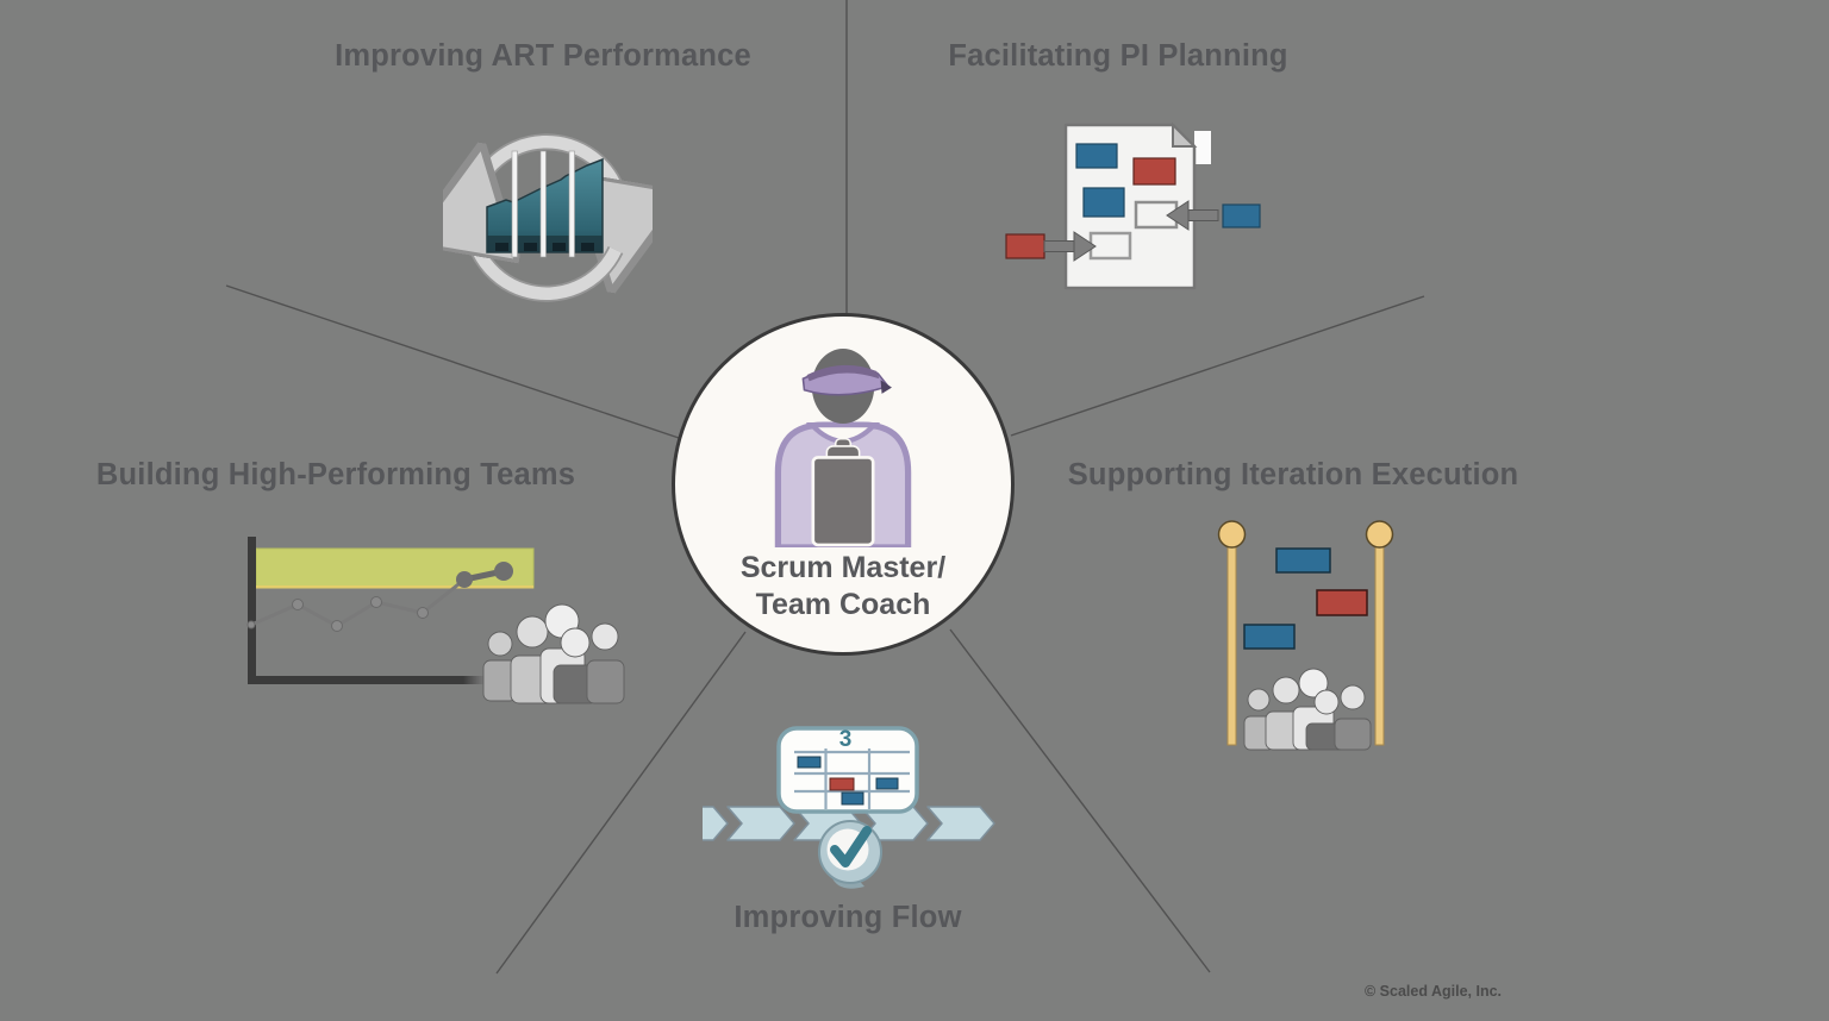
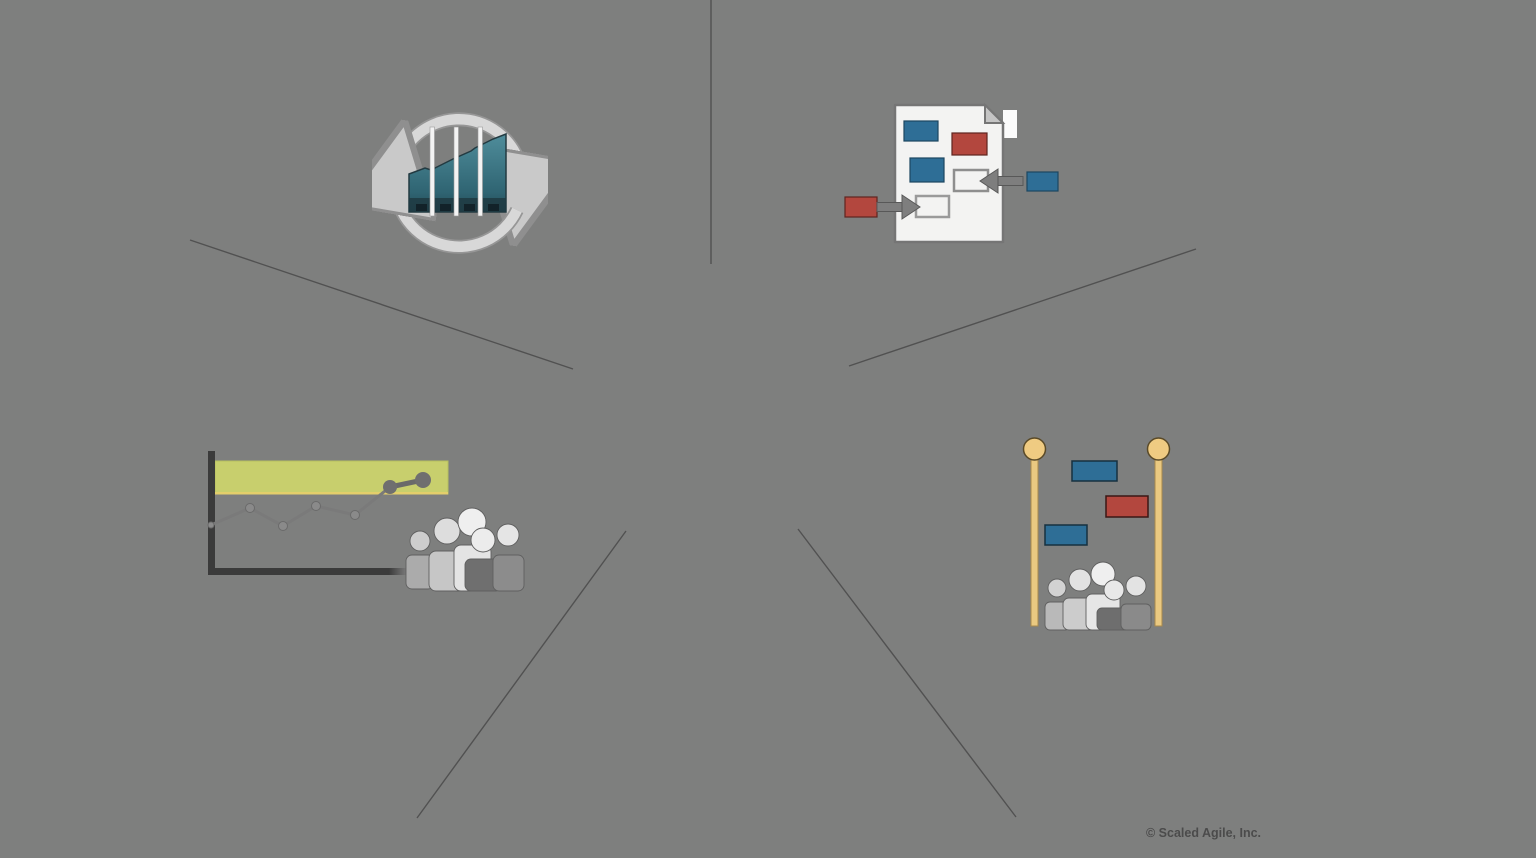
- Improving ART Performance
- Facilitating PI Planning
- Building High-Performing Teams
- Supporting Iteration Execution
- Improving Flow
- 3
- Scrum Master/
- Team Coach
  © Scaled Agile, Inc.
